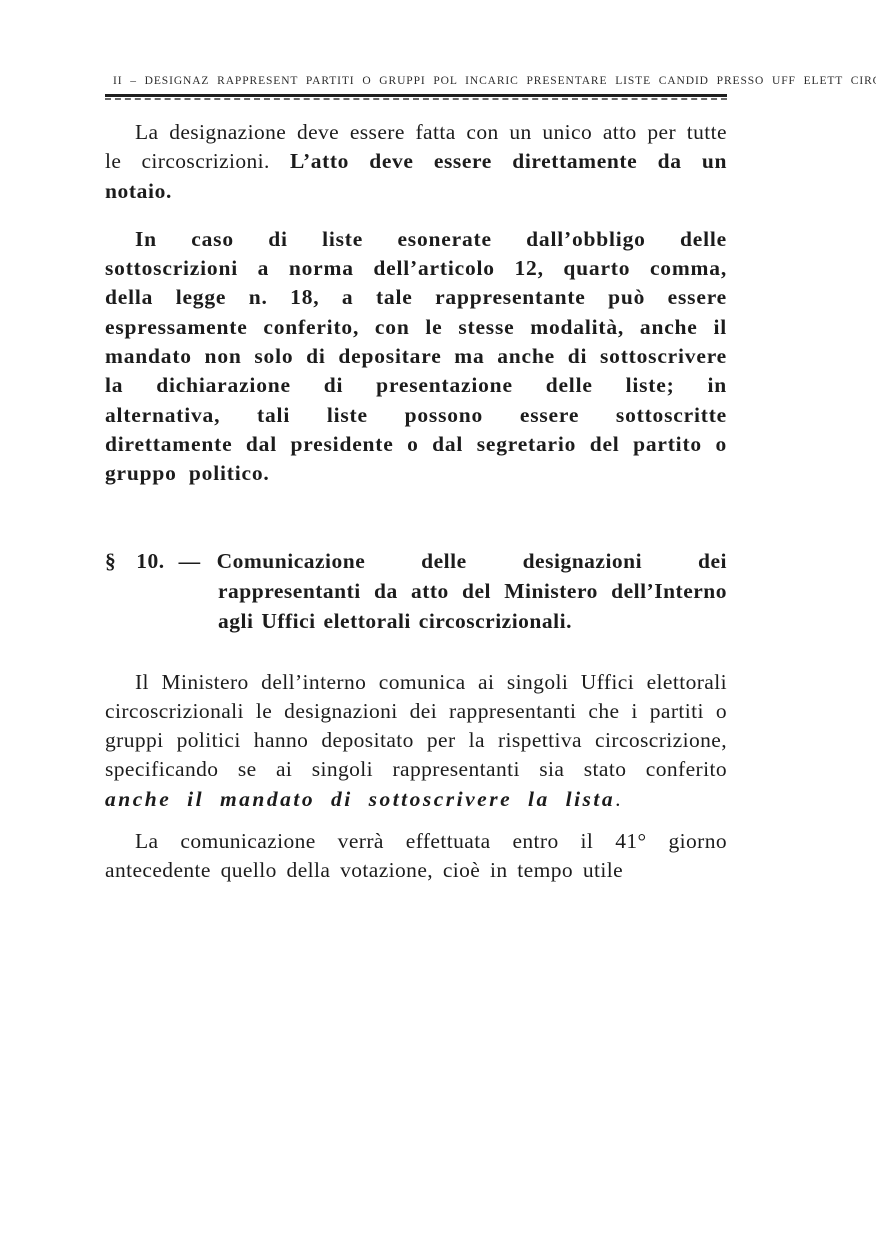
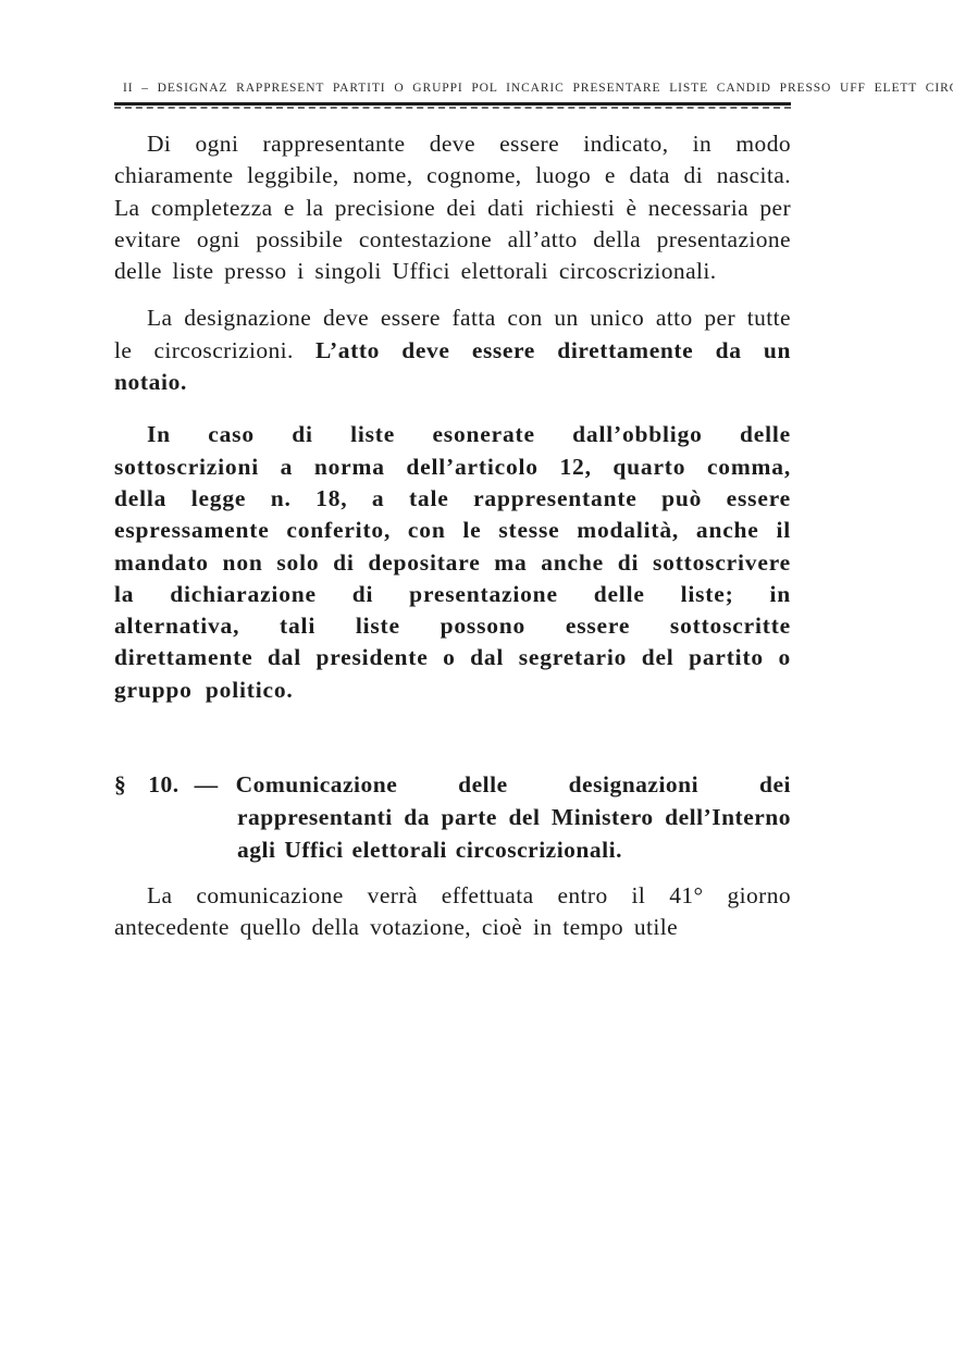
  II – DESIGNAZ RAPPRESENT PARTITI O GRUPPI POL INCARIC PRESENTARE LISTE CANDID PRESSO UFF ELETT CIR
+ Di ogni rappresentante deve essere indicato, in modo chiaramente leggibile, nome, cognome, luogo e data di nascita. La completezza e la precisione dei dati richiesti è necessaria per evitare ogni possibile contestazione all’atto della presentazione delle liste presso i singoli Uffici elettorali circoscrizionali.
  La designazione deve essere fatta con un unico atto per tutte le circoscrizioni. L’atto deve essere direttamente da un notaio.
  In caso di liste esonerate dall’obbligo delle sottoscrizioni a norma dell’articolo 12, quarto comma, della legge n. 18, a tale rappresentante può essere espressamente conferito, con le stesse modalità, anche il mandato non solo di depositare ma anche di sottoscrivere la dichiarazione di presentazione delle liste; in alternativa, tali liste possono essere sottoscritte direttamente dal presidente o dal segretario del partito o gruppo politico.
- § 10. — Comunicazione delle designazioni dei rappresentanti da atto del Ministero dell’Interno agli Uffici elettorali circoscrizionali.
+ § 10. — Comunicazione delle designazioni dei rappresentanti da parte del Ministero dell’Interno agli Uffici elettorali circoscrizionali.
- Il Ministero dell’interno comunica ai singoli Uffici elettorali circoscrizionali le designazioni dei rappresentanti che i partiti o gruppi politici hanno depositato per la rispettiva circoscrizione, specificando se ai singoli rappresentanti sia stato conferito anche il mandato di sottoscrivere la lista.
  La comunicazione verrà effettuata entro il 41° giorno antecedente quello della votazione, cioè in tempo utile
